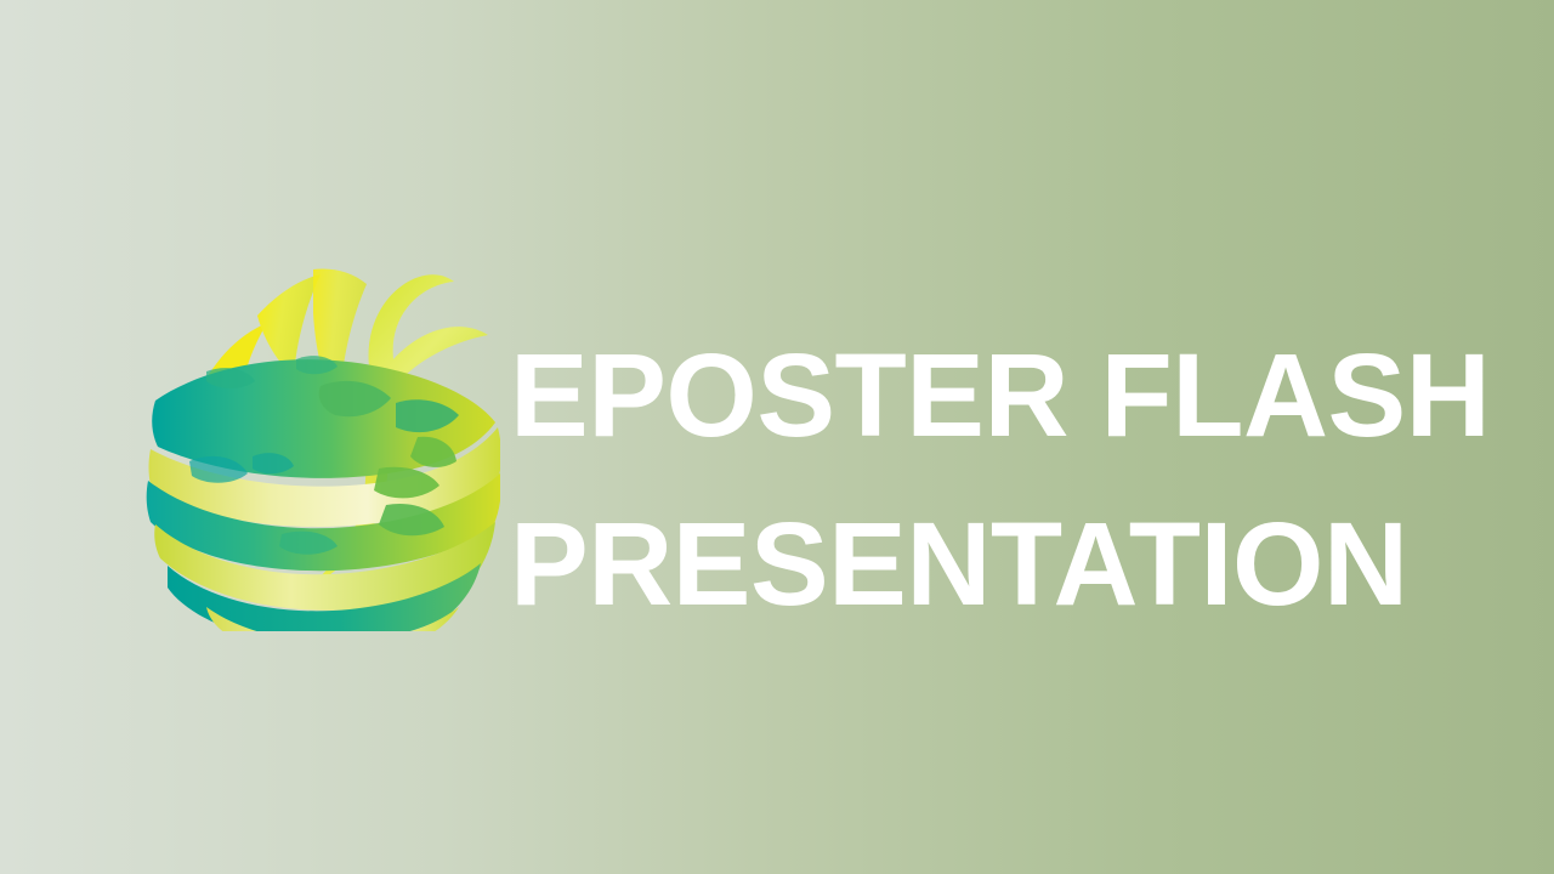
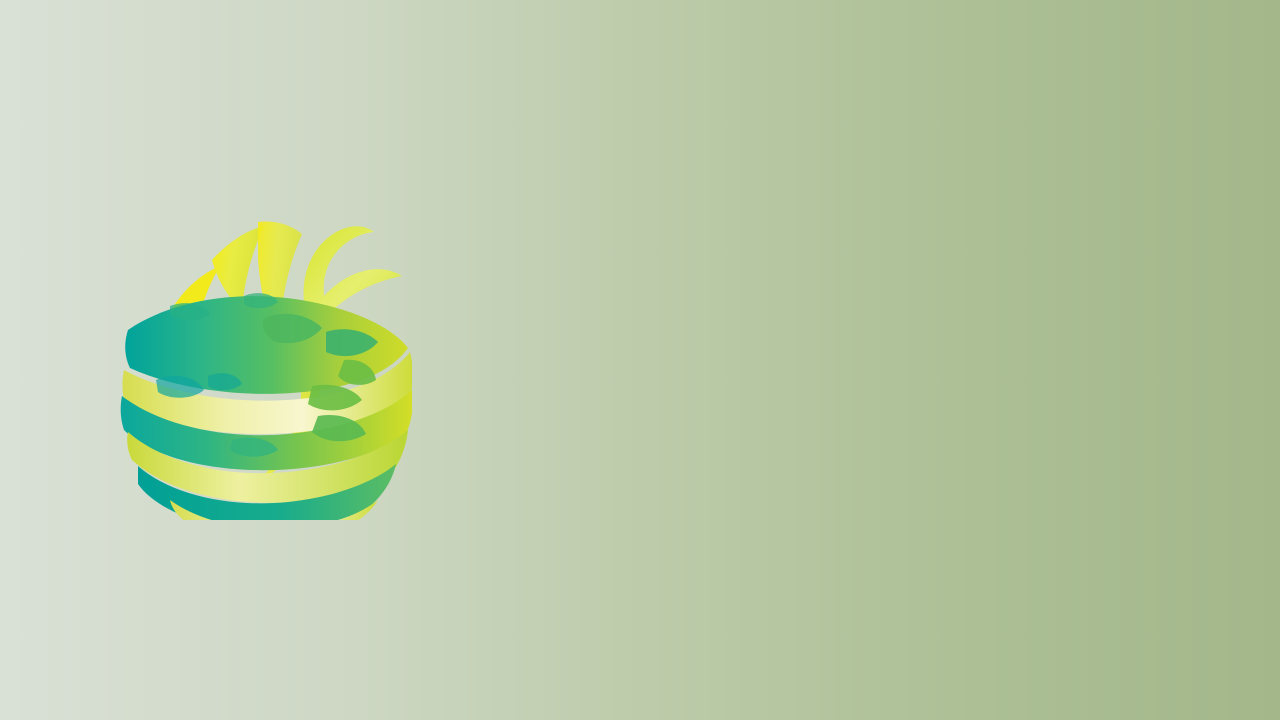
- EPOSTER FLASH
- PRESENTATION
